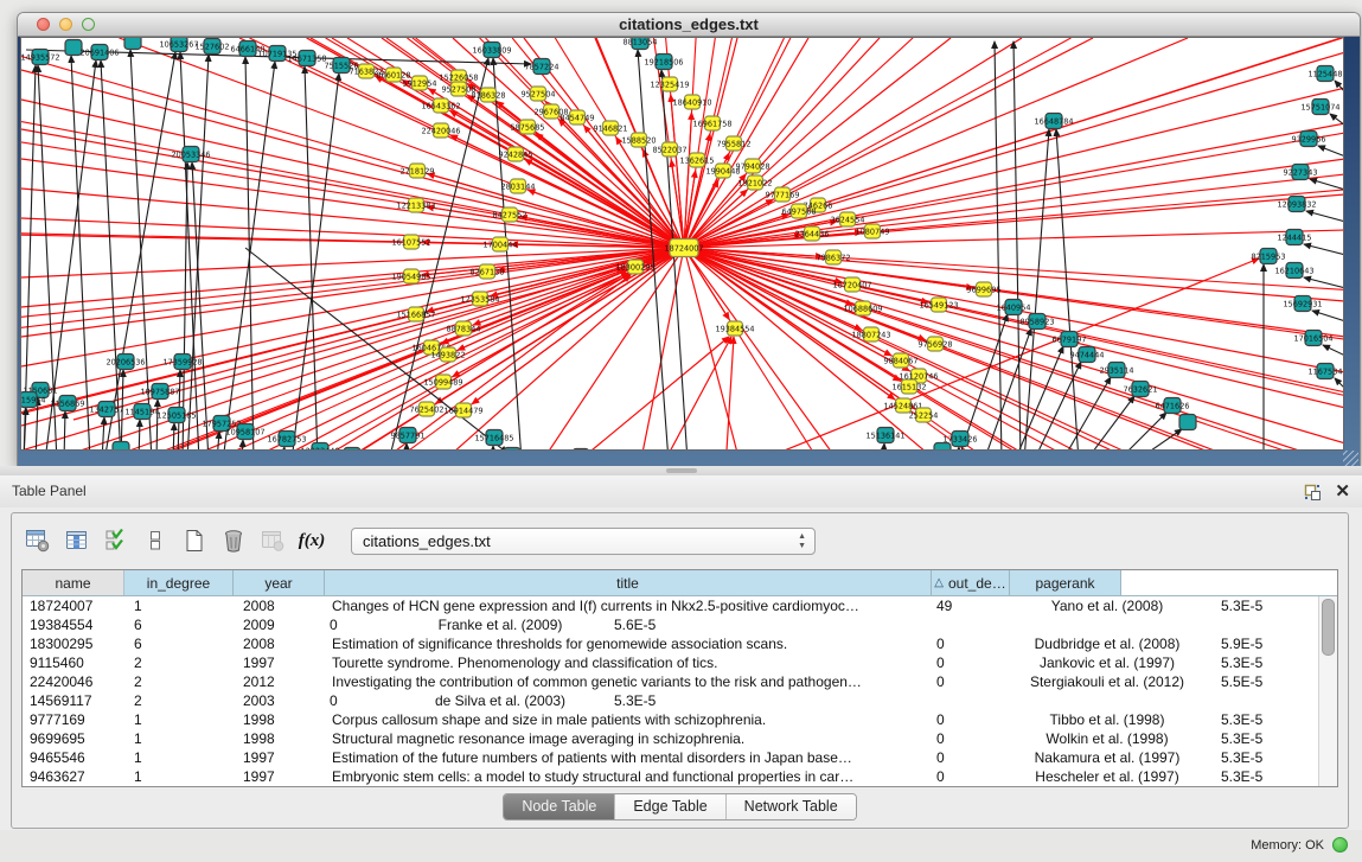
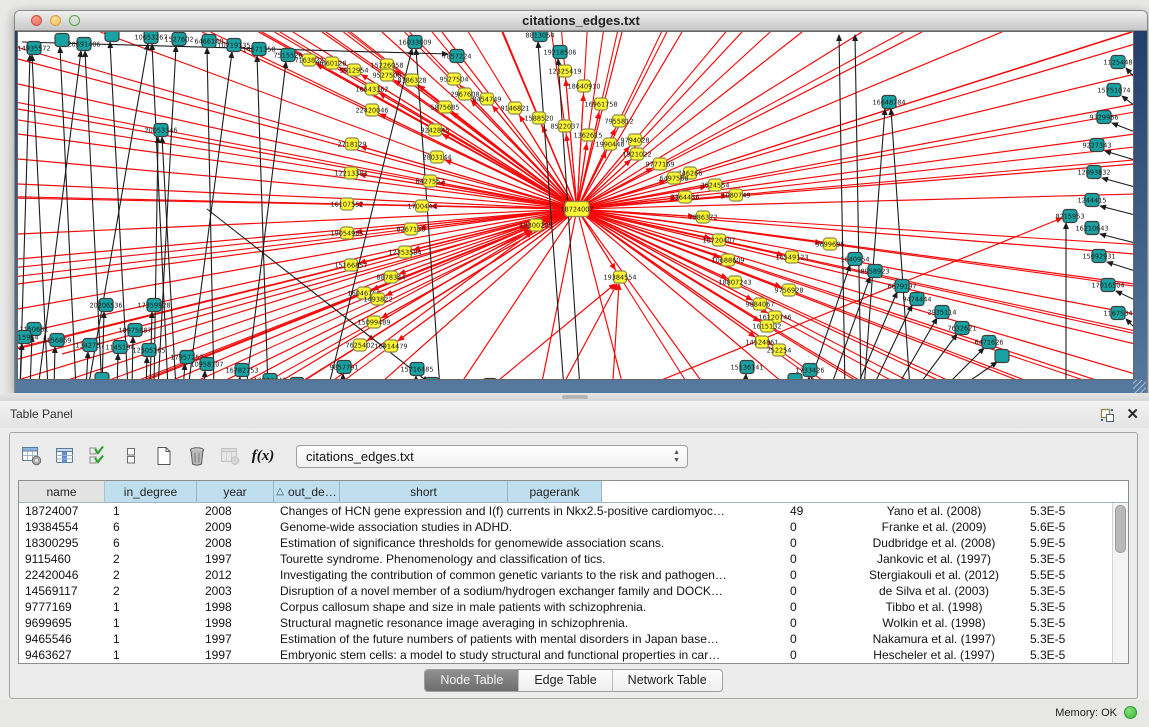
  citations_edges.txt
  14935572
  20691406
  10653267
  1527602
  6466140
  10719135
  14671358
  7515526
  16033809
  19218506
  7857224
  20053346
  16648784
  1125448
  15751074
  9329966
  9227343
  12093832
  1244415
  16210643
  15692931
  17016504
  1167534
  8215953
  1640954
  8958923
  6679197
  9474444
  2935114
  7632621
  6471626
  1150681
  15954
  1156869
  1342757
  20206536
  1145194
  10975887
  17359928
  12505185
  1795725
  10958107
  16782753
  15136141
  1733426
  9857791
  15716485
  7163822
  8660128
  5912954
  15226058
  9527508
  8186328
  9527504
  16543362
  2967608
  5875685
  8454749
  9146821
  1588520
  8522037
  1362615
  12325419
  18640910
  16961758
  7955812
  1990448
  9794028
  1921022
  9777169
  46266
  6497568
  3624554
  1080749
  2364436
  7986372
  16720407
  10688609
  18807243
  16549123
  9699695
  9756928
  9884067
  16120746
  1615132
  14524861
  252254
  2718129
  12213383
  16107552
  19054985
  15166857
  160467
  1493822
  15099489
  7625402
  16914479
  2803144
  8427552
  1700444
  8267130
  12353584
  8878344
  9242845
  22420046
  18300295
  19384554
  18724007
  Table Panel
  ✕
  f(x)
  citations_edges.txt
  name
  in_degree
  year
- title
  △
  out_de…
+ short
  pagerank
  18724007
  1
  2008
  Changes of HCN gene expression and I(f) currents in Nkx2.5-positive cardiomyoc…
  49
  Yano et al. (2008)
  5.3E-5
  19384554
  6
  2009
+ Genome-wide association studies in ADHD.
  0
  Franke et al. (2009)
  5.6E-5
  18300295
  6
  2008
  Estimation of significance thresholds for genomewide association scans.
  0
  Dudbridge et al. (2008)
  5.9E-5
  9115460
  2
  1997
  Tourette syndrome. Phenomenology and classification of tics.
  0
  Jankovic et al. (1997)
  5.3E-5
  22420046
  2
  2012
  Investigating the contribution of common genetic variants to the risk and pathogen…
  0
  Stergiakouli et al. (2012)
  5.5E-5
  14569117
  2
  2003
+ Disruption of a novel member of a sodium/hydrogen exchanger family and DOCK…
  0
  de Silva et al. (2003)
  5.3E-5
  9777169
  1
  1998
  Corpus callosum shape and size in male patients with schizophrenia.
  0
  Tibbo et al. (1998)
  5.3E-5
  9699695
  1
  1998
  Structural magnetic resonance image averaging in schizophrenia.
  0
  Wolkin et al. (1998)
  5.3E-5
  9465546
  1
  1997
  Estimation of the future numbers of patients with mental disorders in Japan base…
  0
  Nakamura et al. (1997)
  5.3E-5
  9463627
  1
  1997
  Embryonic stem cells: a model to study structural and functional properties in car…
  0
  Hescheler et al. (1997)
  5.3E-5
  Node Table
  Edge Table
  Network Table
  Memory: OK
